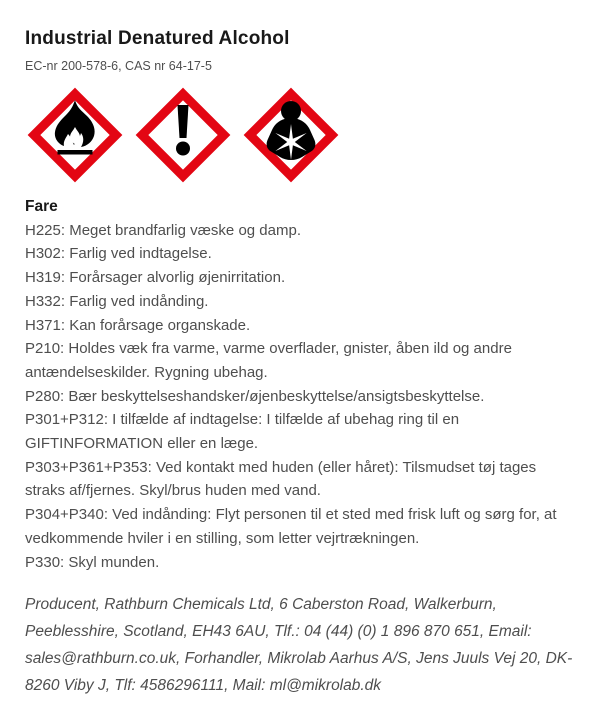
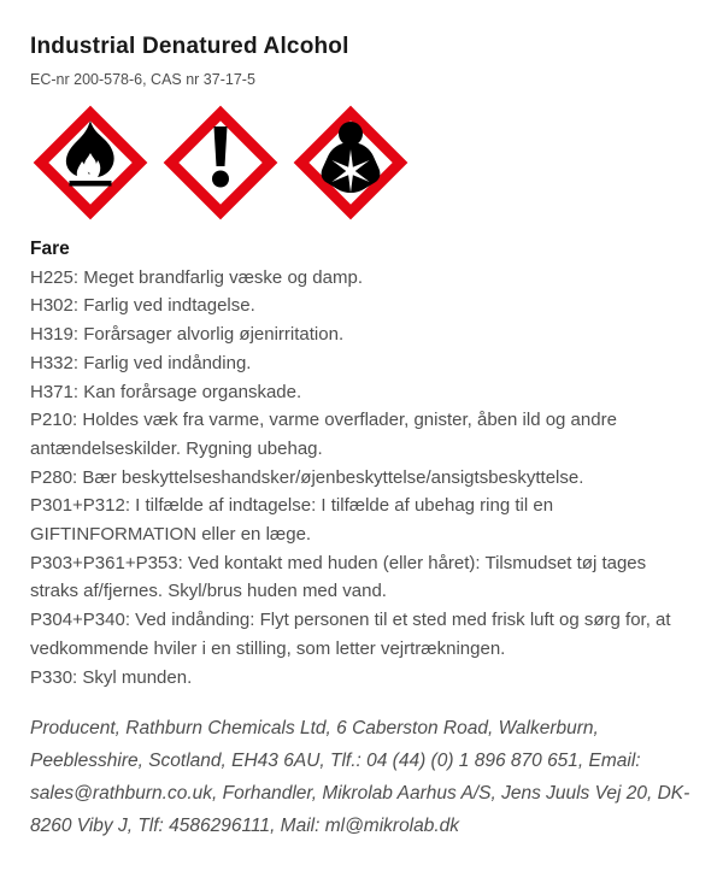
  Industrial Denatured Alcohol
- EC-nr 200-578-6, CAS nr 64-17-5
+ EC-nr 200-578-6, CAS nr 37-17-5
  Fare
  H225: Meget brandfarlig væske og damp.
  H302: Farlig ved indtagelse.
  H319: Forårsager alvorlig øjenirritation.
  H332: Farlig ved indånding.
  H371: Kan forårsage organskade.
  P210: Holdes væk fra varme, varme overflader, gnister, åben ild og andre antændelseskilder. Rygning ubehag.
  P280: Bær beskyttelseshandsker/øjenbeskyttelse/ansigtsbeskyttelse.
  P301+P312: I tilfælde af indtagelse: I tilfælde af ubehag ring til en GIFTINFORMATION eller en læge.
  P303+P361+P353: Ved kontakt med huden (eller håret): Tilsmudset tøj tages straks af/fjernes. Skyl/brus huden med vand.
  P304+P340: Ved indånding: Flyt personen til et sted med frisk luft og sørg for, at vedkommende hviler i en stilling, som letter vejrtrækningen.
  P330: Skyl munden.
  Producent, Rathburn Chemicals Ltd, 6 Caberston Road, Walkerburn, Peeblesshire, Scotland, EH43 6AU, Tlf.: 04 (44) (0) 1 896 870 651, Email: sales@rathburn.co.uk, Forhandler, Mikrolab Aarhus A/S, Jens Juuls Vej 20, DK-8260 Viby J, Tlf: 4586296111, Mail: ml@mikrolab.dk
